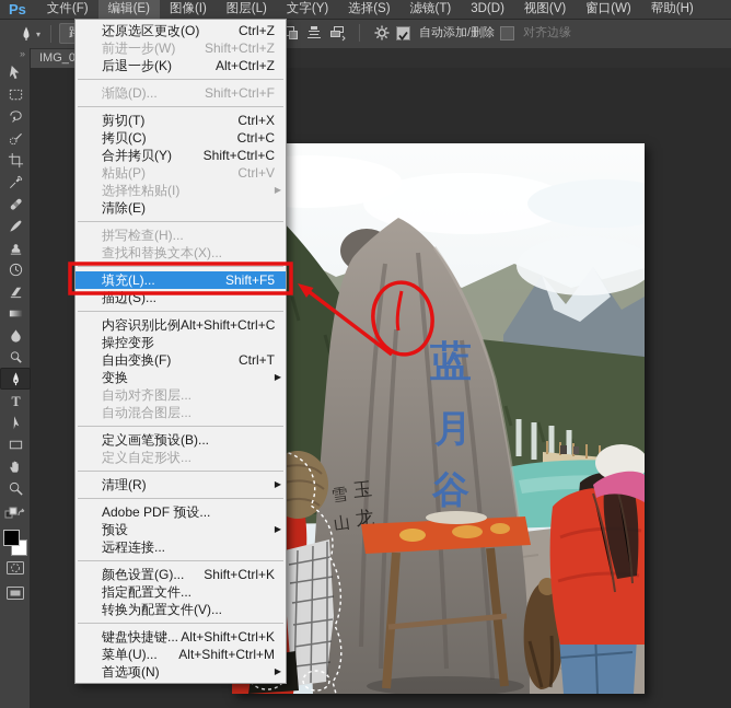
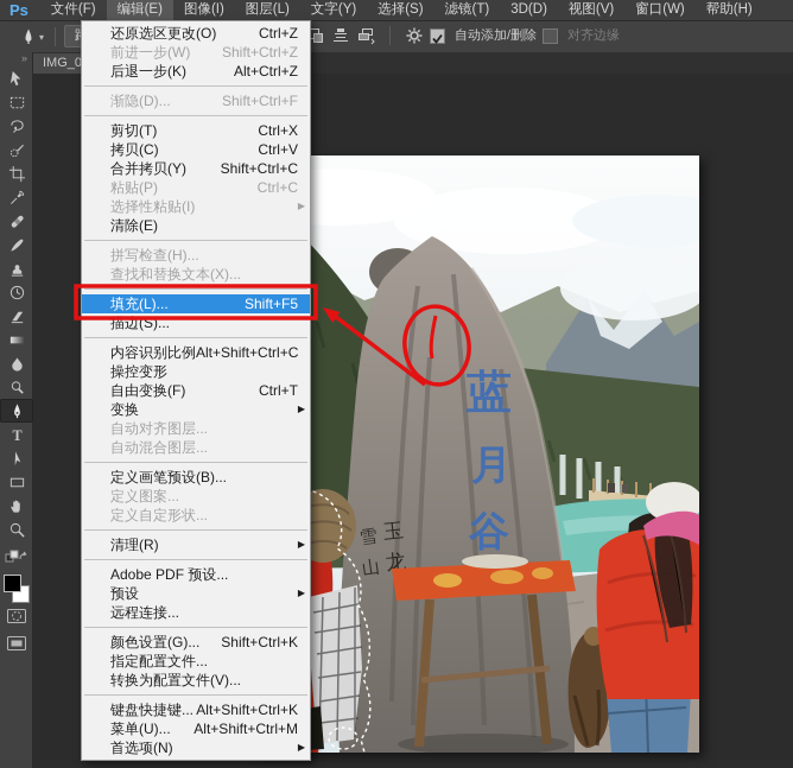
  Ps
  文件(F)
  编辑(E)
  图像(I)
  图层(L)
  文字(Y)
  选择(S)
  滤镜(T)
  3D(D)
  视图(V)
  窗口(W)
  帮助(H)
  ▾
  自动添加/删除
  对齐边缘
  IMG_0
  蓝
  月
  谷
  »
  T
  还原选区更改(O)
  Ctrl+Z
  前进一步(W)
  Shift+Ctrl+Z
  后退一步(K)
  Alt+Ctrl+Z
  渐隐(D)...
  Shift+Ctrl+F
  剪切(T)
  Ctrl+X
  拷贝(C)
- Ctrl+C
+ Ctrl+V
  合并拷贝(Y)
  Shift+Ctrl+C
  粘贴(P)
- Ctrl+V
+ Ctrl+C
  选择性粘贴(I)
  ▶
  清除(E)
  拼写检查(H)...
  查找和替换文本(X)...
  填充(L)...
  Shift+F5
  描边(S)...
  内容识别比例
  Alt+Shift+Ctrl+C
  操控变形
  自由变换(F)
  Ctrl+T
  变换
  ▶
  自动对齐图层...
  自动混合图层...
  定义画笔预设(B)...
+ 定义图案...
  定义自定形状...
  清理(R)
  ▶
  Adobe PDF 预设...
  预设
  ▶
  远程连接...
  颜色设置(G)...
  Shift+Ctrl+K
  指定配置文件...
  转换为配置文件(V)...
  键盘快捷键...
  Alt+Shift+Ctrl+K
  菜单(U)...
  Alt+Shift+Ctrl+M
  首选项(N)
  ▶
